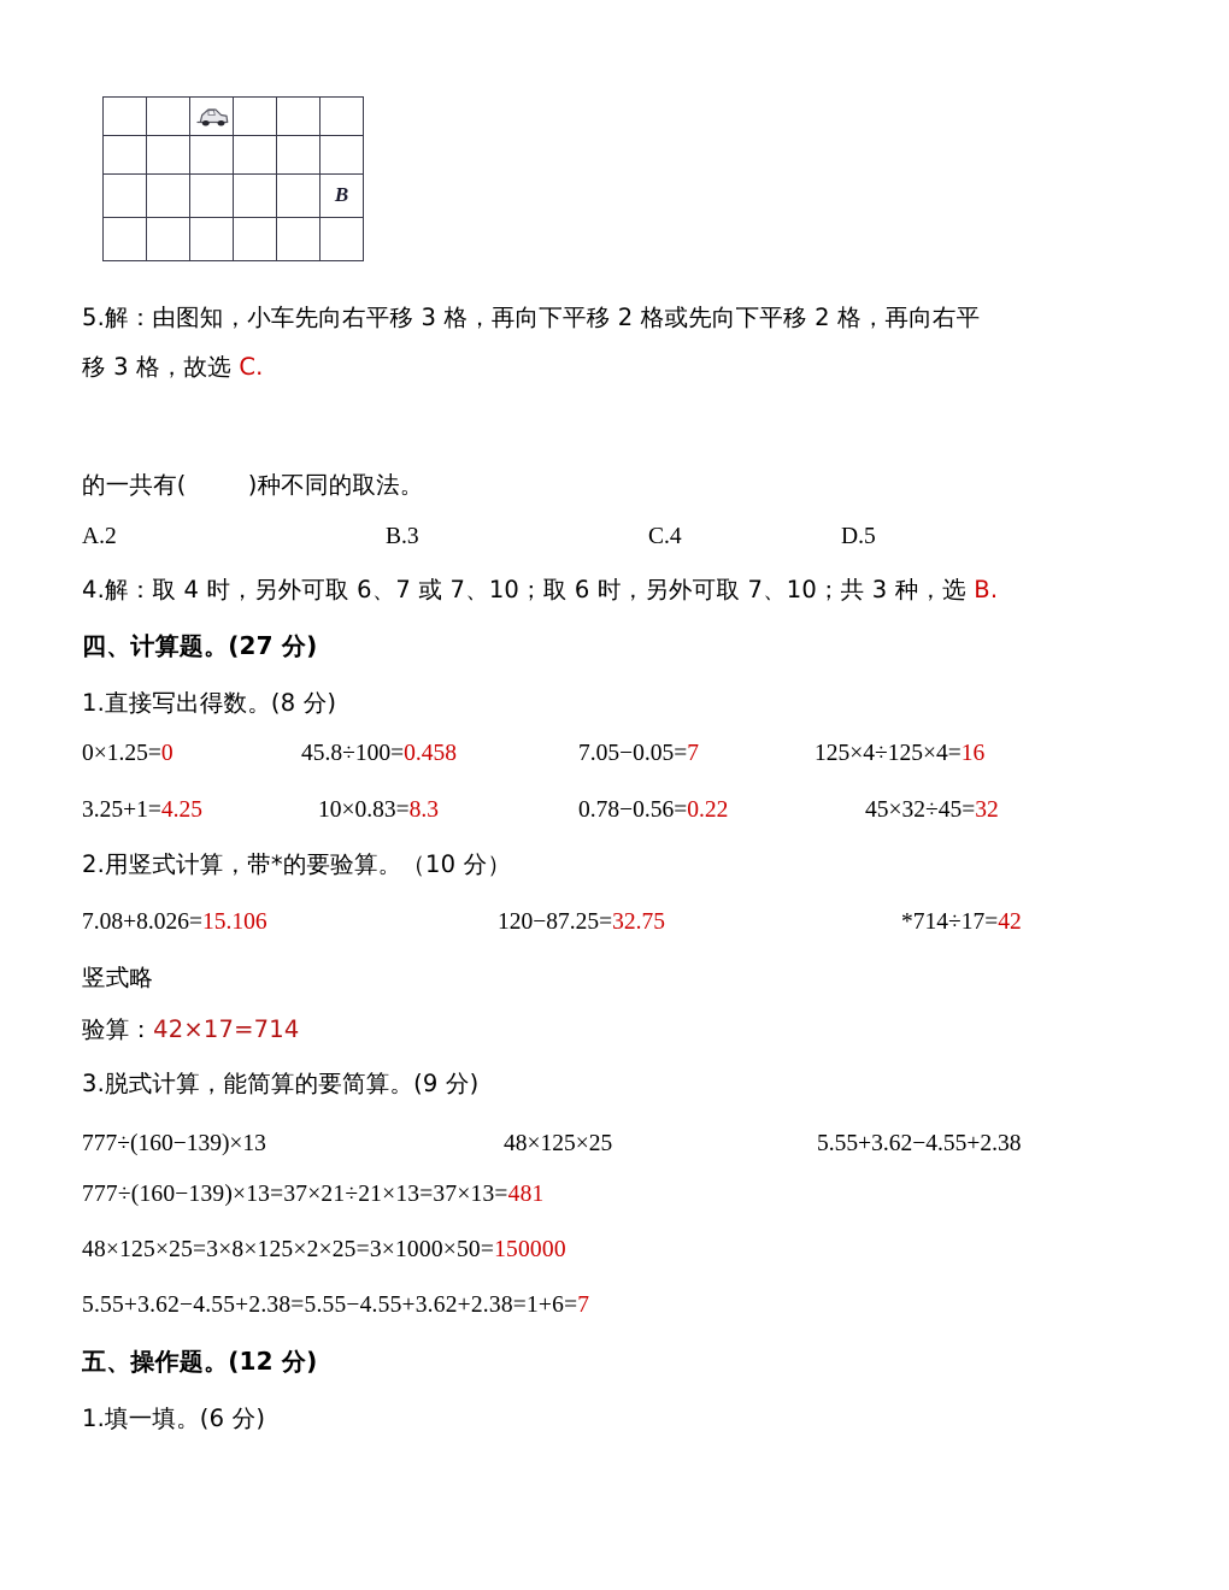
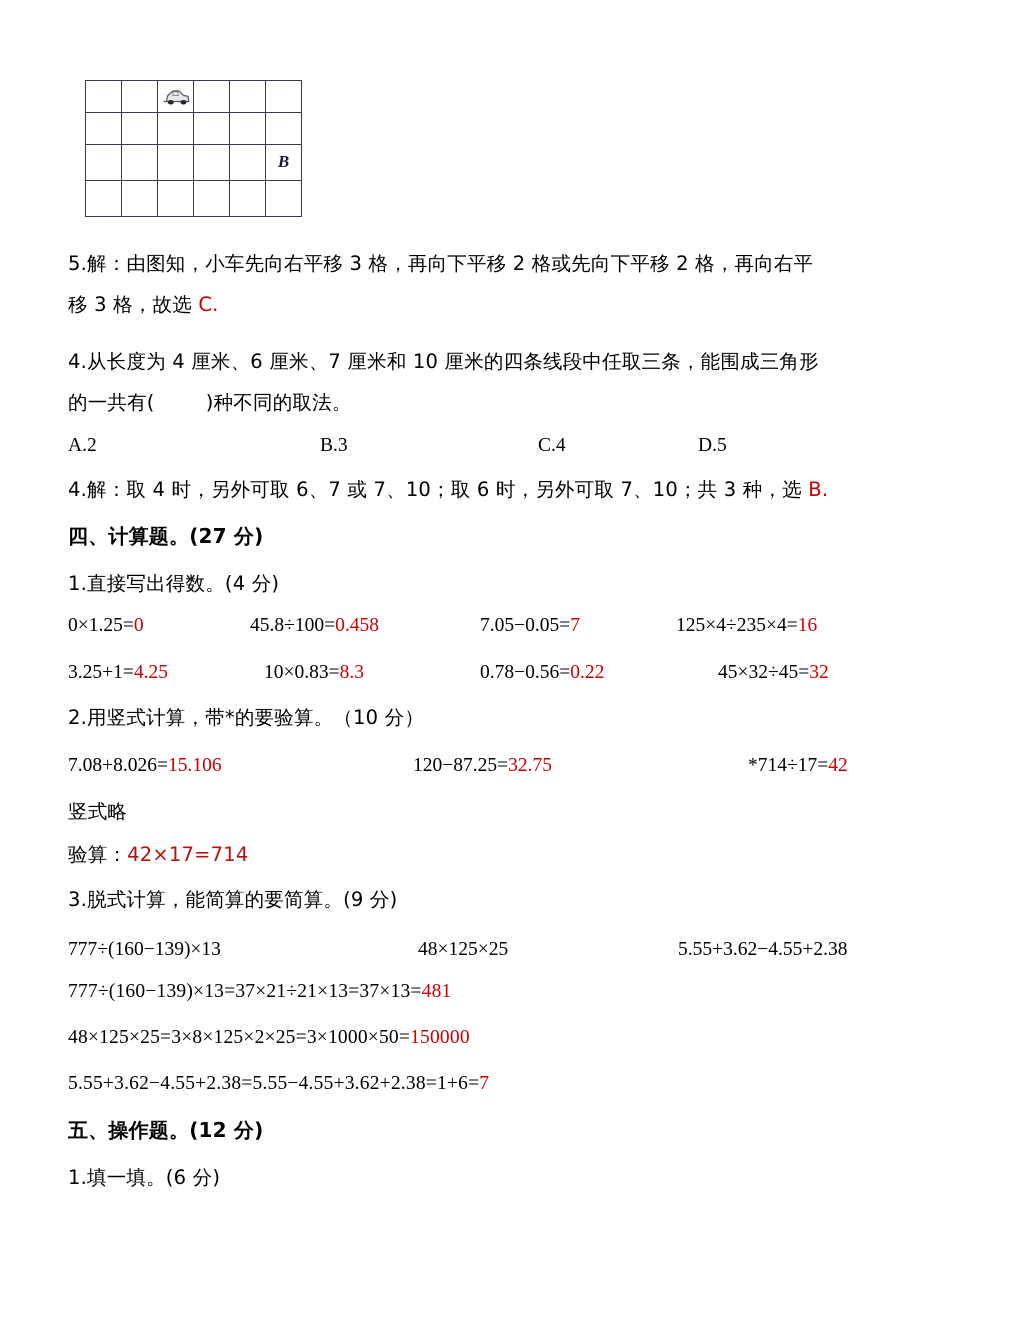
  					B
  5.解：由图知，小车先向右平移 3 格，再向下平移 2 格或先向下平移 2 格，再向右平
  移 3 格，故选 C.
+ 4.从长度为 4 厘米、6 厘米、7 厘米和 10 厘米的四条线段中任取三条，能围成三角形
  的一共有( )种不同的取法。
  A.2
  B.3
  C.4
  D.5
  4.解：取 4 时，另外可取 6、7 或 7、10；取 6 时，另外可取 7、10；共 3 种，选 B.
  四、计算题。(27 分)
- 1.直接写出得数。(8 分)
+ 1.直接写出得数。(4 分)
  0×1.25=0
  45.8÷100=0.458
  7.05−0.05=7
- 125×4÷125×4=16
+ 125×4÷235×4=16
  3.25+1=4.25
  10×0.83=8.3
  0.78−0.56=0.22
  45×32÷45=32
  2.用竖式计算，带*的要验算。（10 分）
  7.08+8.026=15.106
  120−87.25=32.75
  *714÷17=42
  竖式略
  验算：42×17=714
  3.脱式计算，能简算的要简算。(9 分)
  777÷(160−139)×13
  48×125×25
  5.55+3.62−4.55+2.38
  777÷(160−139)×13=37×21÷21×13=37×13=481
  48×125×25=3×8×125×2×25=3×1000×50=150000
  5.55+3.62−4.55+2.38=5.55−4.55+3.62+2.38=1+6=7
  五、操作题。(12 分)
  1.填一填。(6 分)
